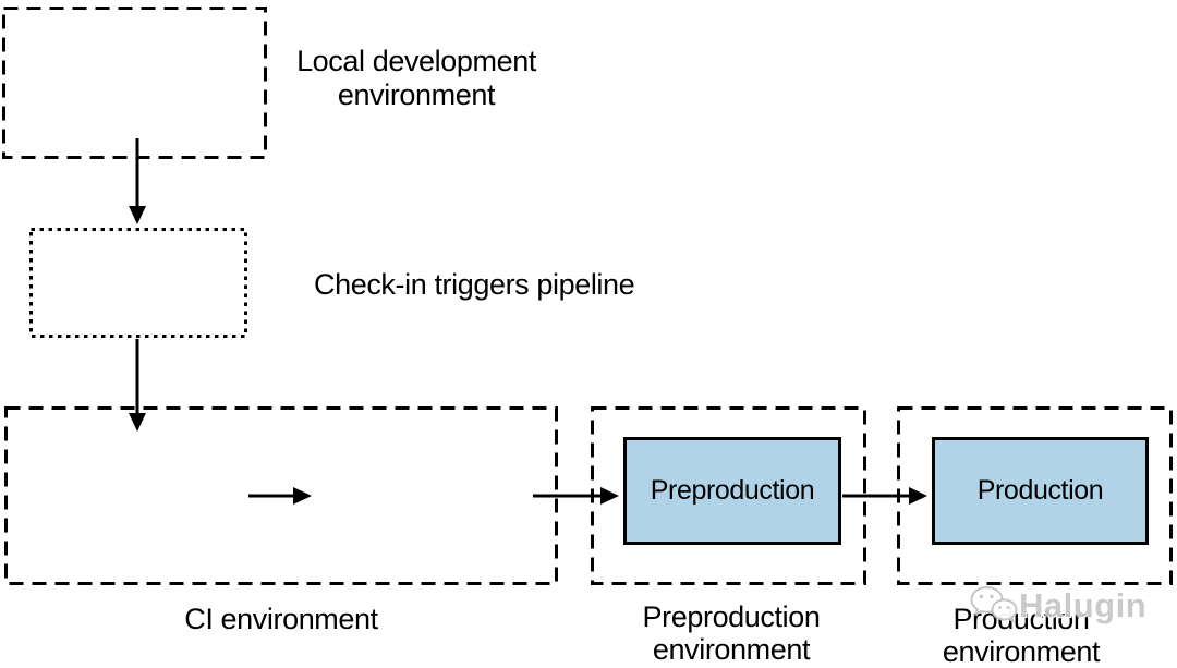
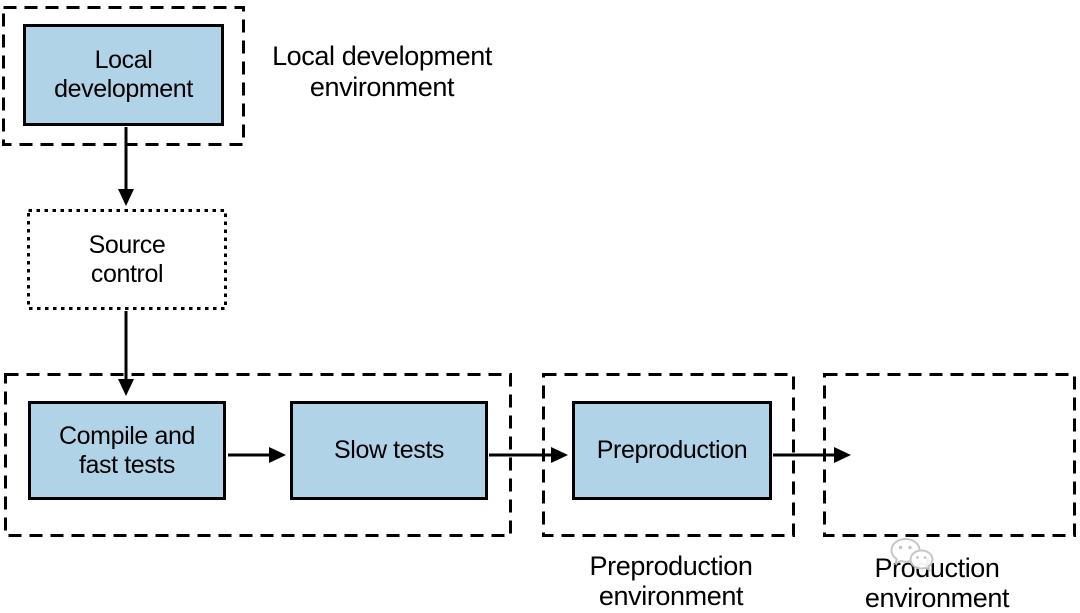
+ Local
+ development
+ Source
+ control
+ Compile and
+ fast tests
+ Slow tests
  Preproduction
- Production
  Local development
  environment
- Check-in triggers pipeline
- CI environment
  Preproduction
  environment
  Prouction
  environment
- Halugin
